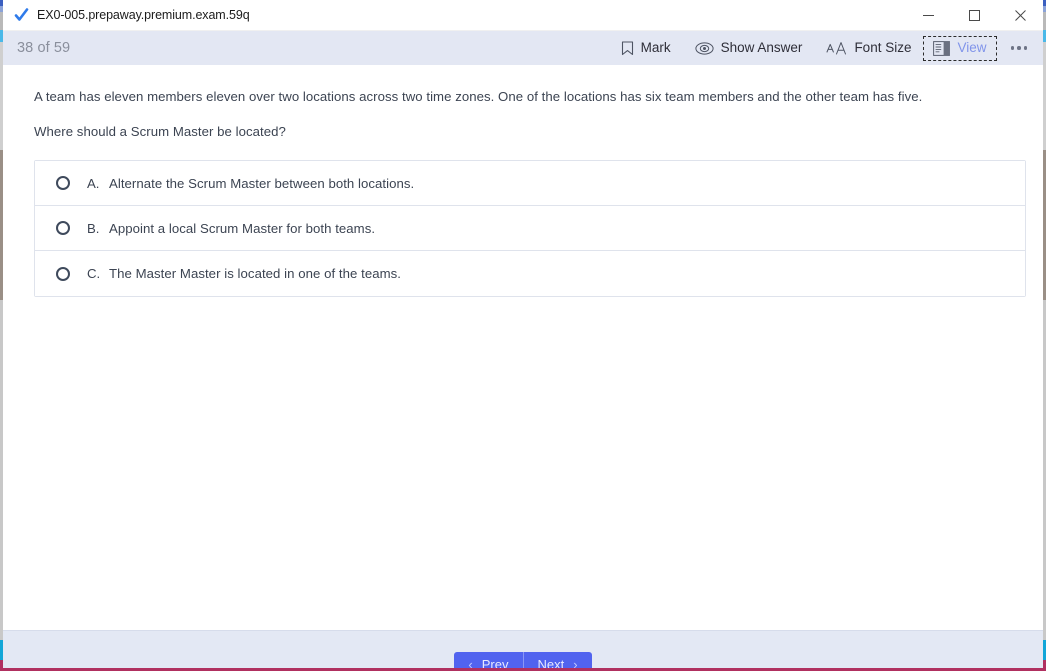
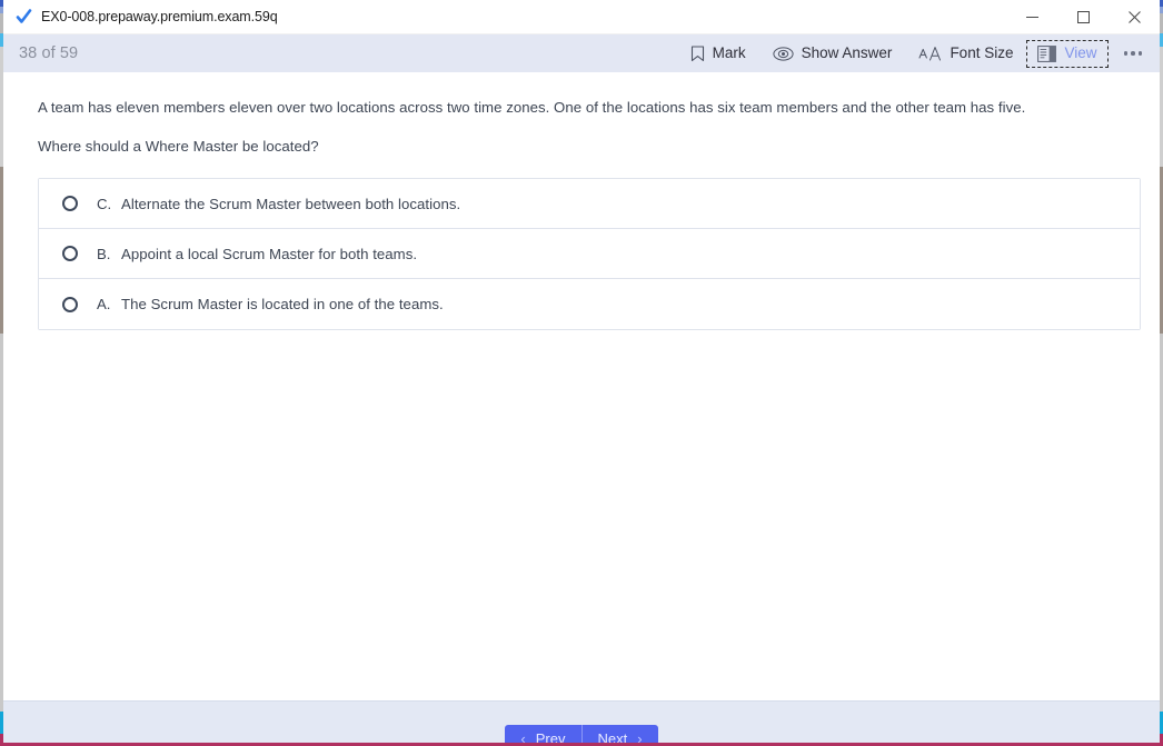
- EX0-005.prepaway.premium.exam.59q
+ EX0-008.prepaway.premium.exam.59q
  38 of 59
  Mark
  Show Answer
  Font Size
  View
  A team has eleven members eleven over two locations across two time zones. One of the locations has six team members and the other team has five.
- Where should a Scrum Master be located?
+ Where should a Where Master be located?
- A.
+ C.
  Alternate the Scrum Master between both locations.
  B.
  Appoint a local Scrum Master for both teams.
- C.
+ A.
- The Master Master is located in one of the teams.
+ The Scrum Master is located in one of the teams.
  ‹
  Prev
  Next
  ›
